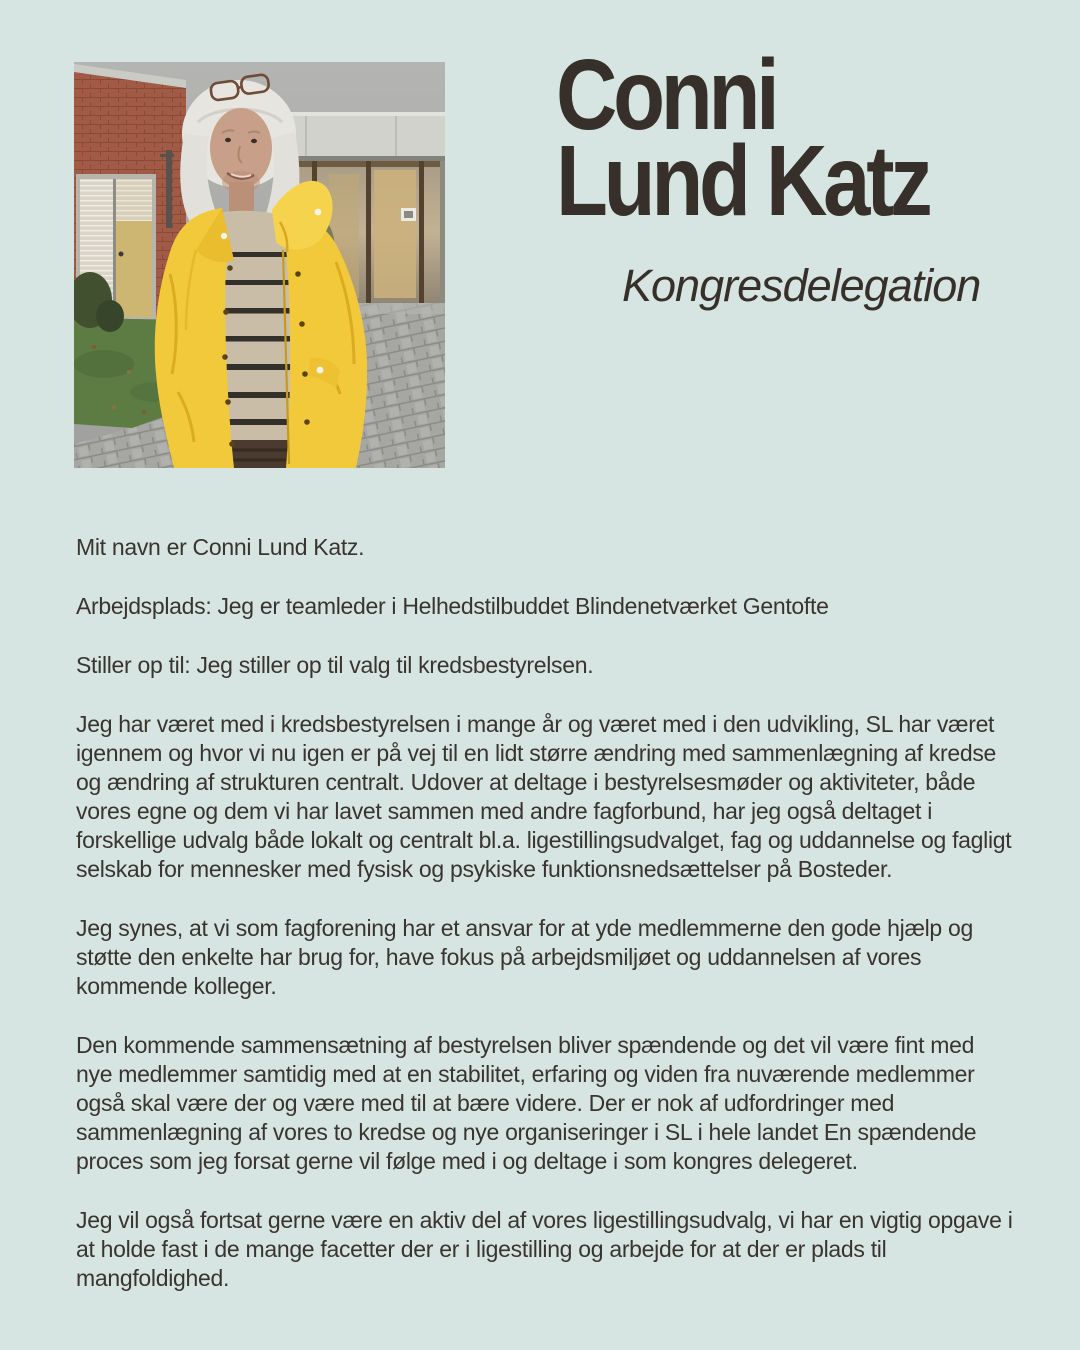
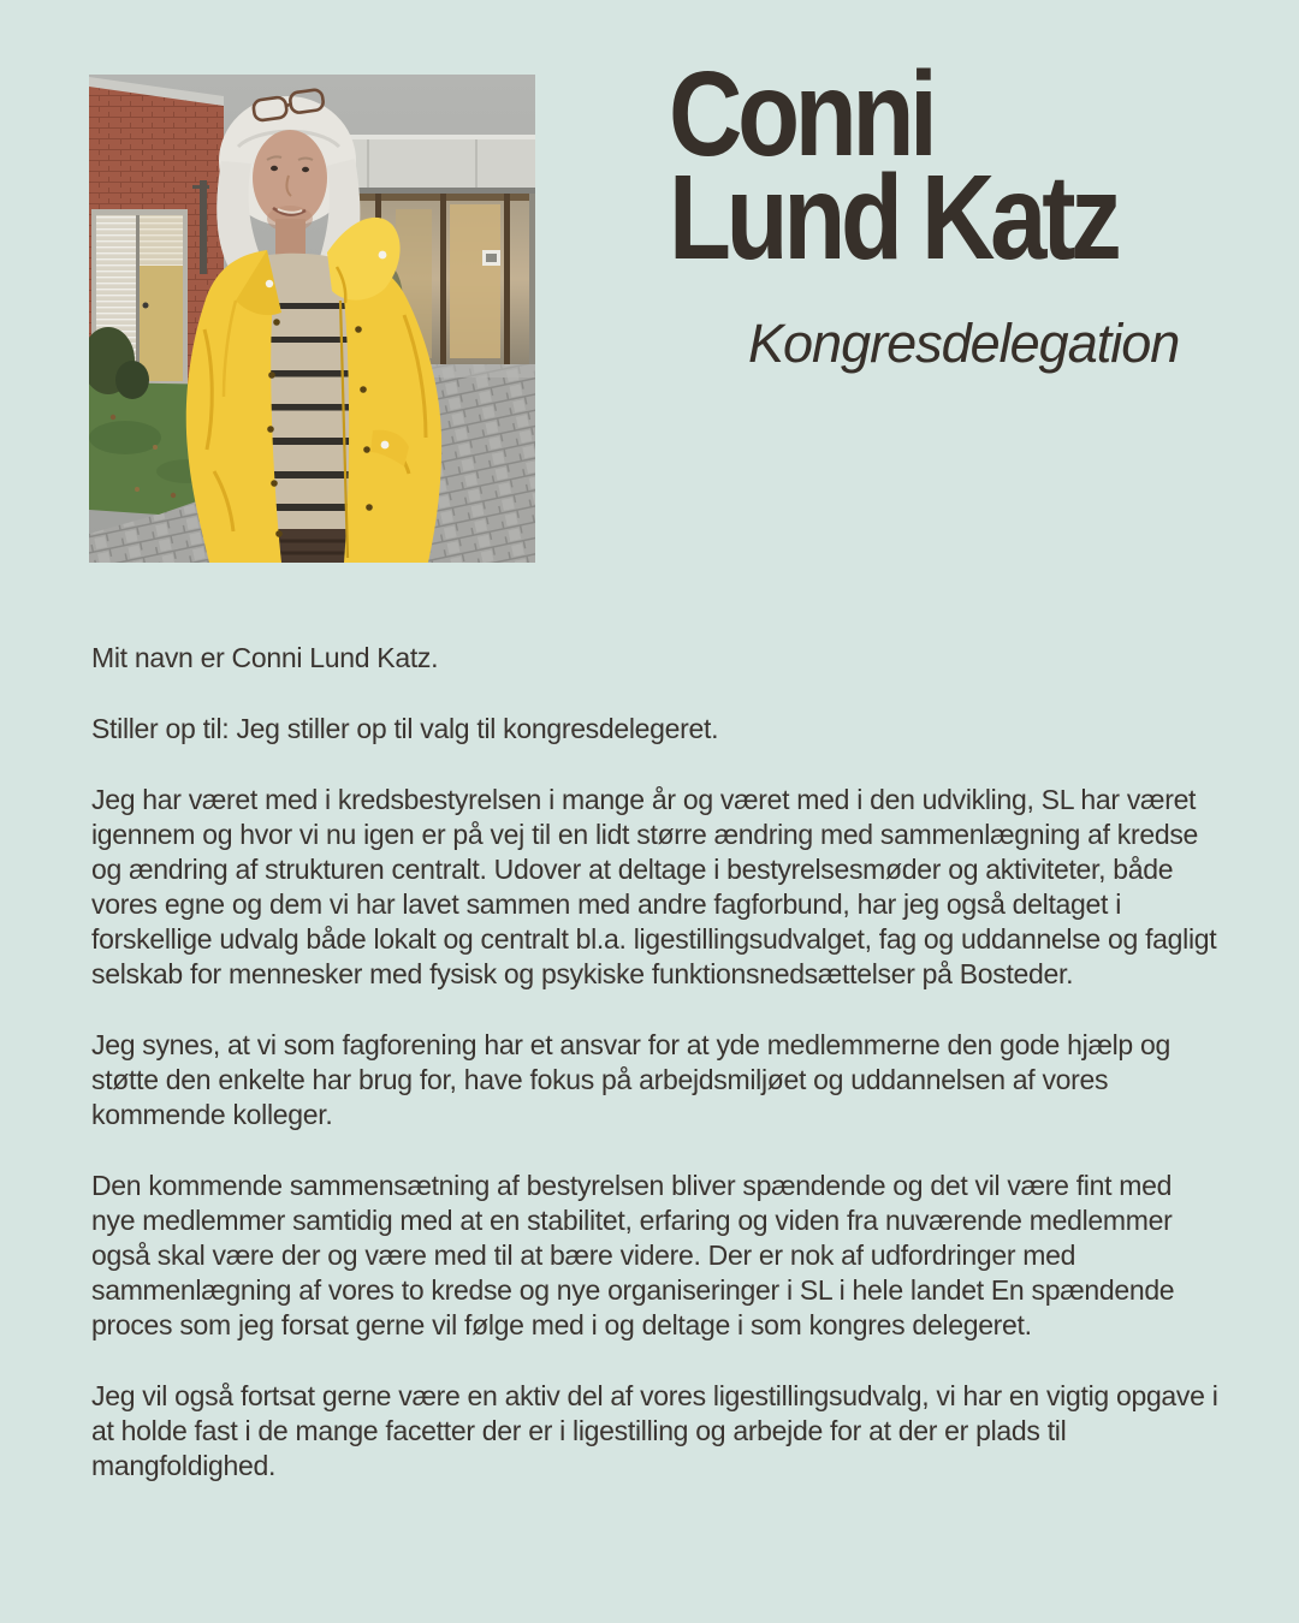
  Conni
  Lund Katz
  Kongresdelegation
  Mit navn er Conni Lund Katz.
- Arbejdsplads: Jeg er teamleder i Helhedstilbuddet Blindenetværket Gentofte
- Stiller op til: Jeg stiller op til valg til kredsbestyrelsen.
+ Stiller op til: Jeg stiller op til valg til kongresdelegeret.
  Jeg har været med i kredsbestyrelsen i mange år og været med i den udvikling, SL har været igennem og hvor vi nu igen er på vej til en lidt større ændring med sammenlægning af kredse og ændring af strukturen centralt. Udover at deltage i bestyrelsesmøder og aktiviteter, både vores egne og dem vi har lavet sammen med andre fagforbund, har jeg også deltaget i forskellige udvalg både lokalt og centralt bl.a. ligestillingsudvalget, fag og uddannelse og fagligt selskab for mennesker med fysisk og psykiske funktionsnedsættelser på Bosteder.
  Jeg synes, at vi som fagforening har et ansvar for at yde medlemmerne den gode hjælp og støtte den enkelte har brug for, have fokus på arbejdsmiljøet og uddannelsen af vores kommende kolleger.
  Den kommende sammensætning af bestyrelsen bliver spændende og det vil være fint med nye medlemmer samtidig med at en stabilitet, erfaring og viden fra nuværende medlemmer også skal være der og være med til at bære videre. Der er nok af udfordringer med sammenlægning af vores to kredse og nye organiseringer i SL i hele landet En spændende proces som jeg forsat gerne vil følge med i og deltage i som kongres delegeret.
  Jeg vil også fortsat gerne være en aktiv del af vores ligestillingsudvalg, vi har en vigtig opgave i at holde fast i de mange facetter der er i ligestilling og arbejde for at der er plads til mangfoldighed.
